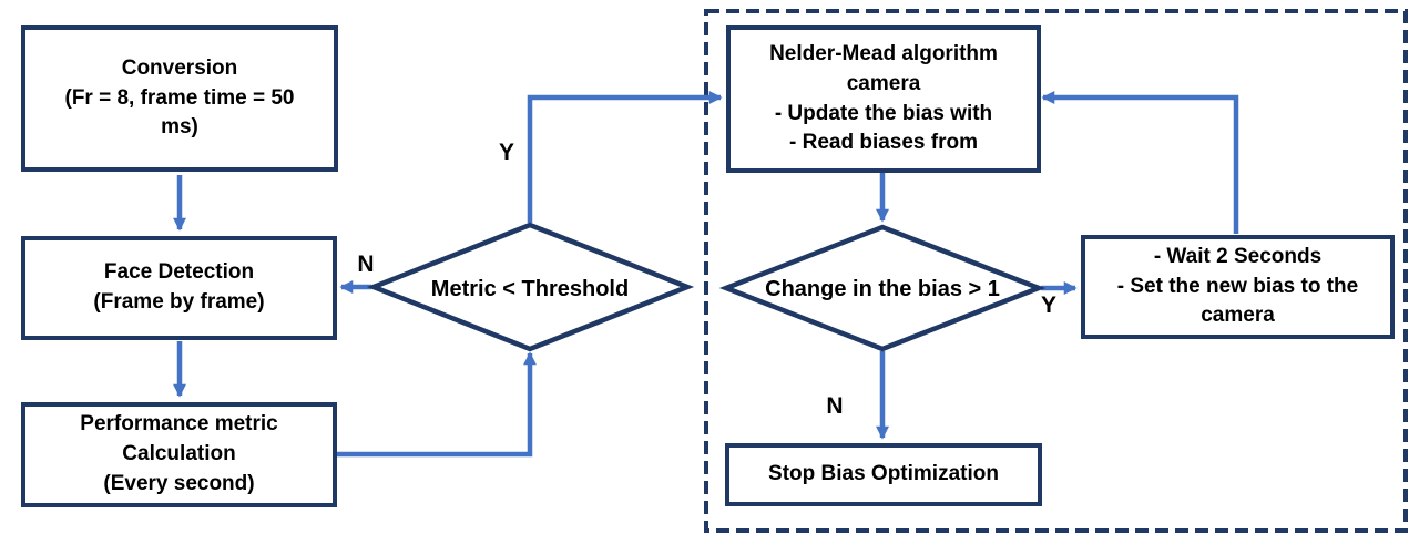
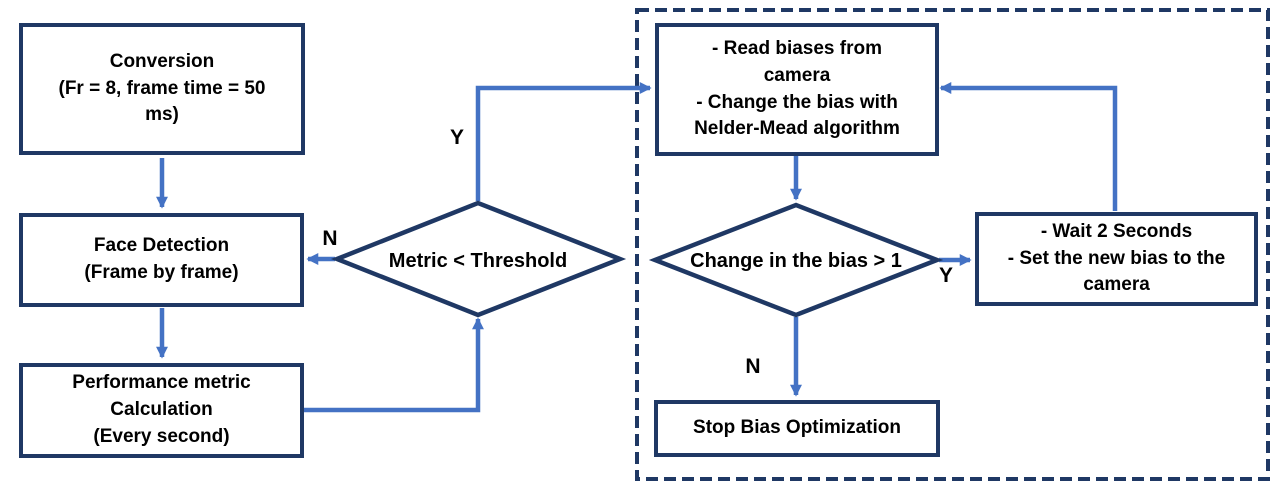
  Conversion
  (Fr = 8, frame time = 50
  ms)
  Face Detection
  (Frame by frame)
  Performance metric
  Calculation
  (Every second)
- Nelder-Mead algorithm
+ - Read biases from
  camera
- - Update the bias with
+ - Change the bias with
- - Read biases from
+ Nelder-Mead algorithm
  - Wait 2 Seconds
  - Set the new bias to the
  camera
  Stop Bias Optimization
  Metric < Threshold
  Change in the bias > 1
  Y
  N
  Y
  N
